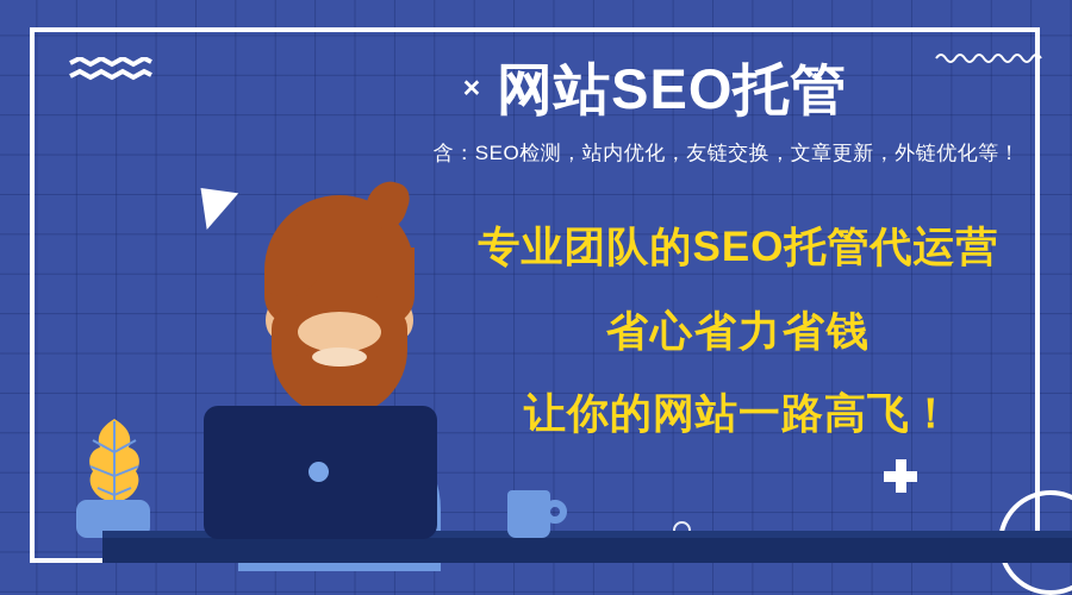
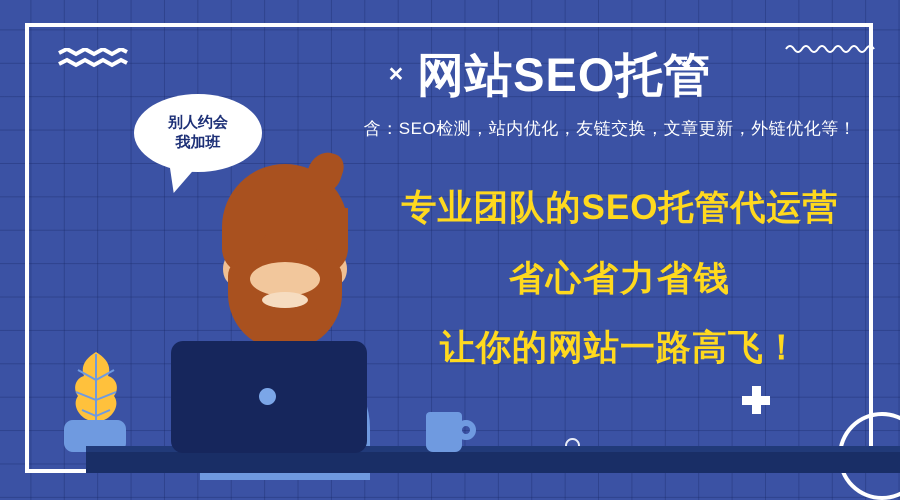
  ×
  网站SEO托管
  含：SEO检测，站内优化，友链交换，文章更新，外链优化等！
  专业团队的SEO托管代运营
  省心省力省钱
  让你的网站一路高飞！
+ 别人约会
+ 我加班
